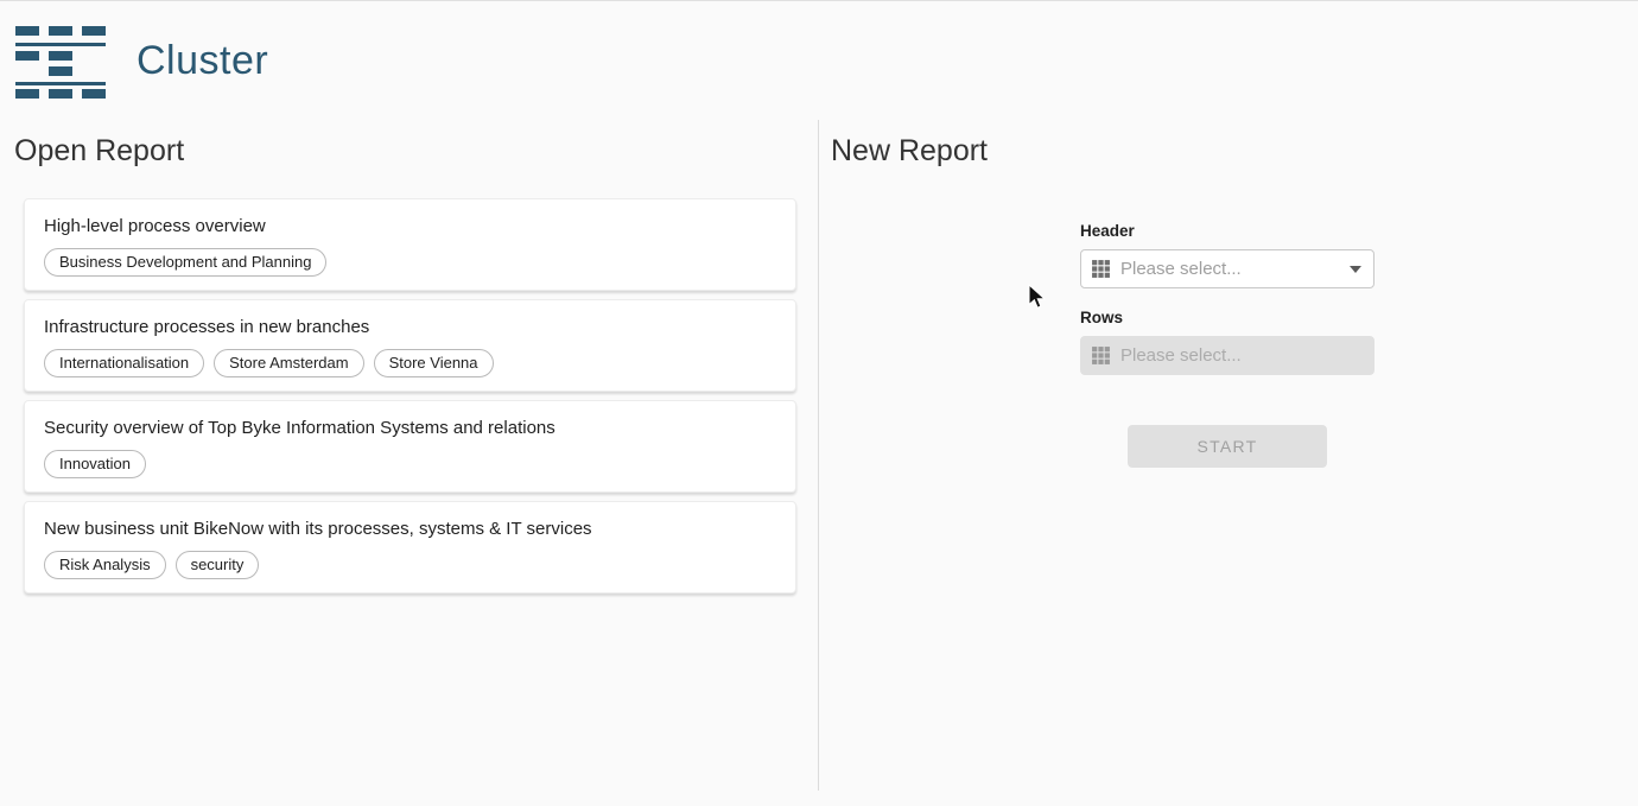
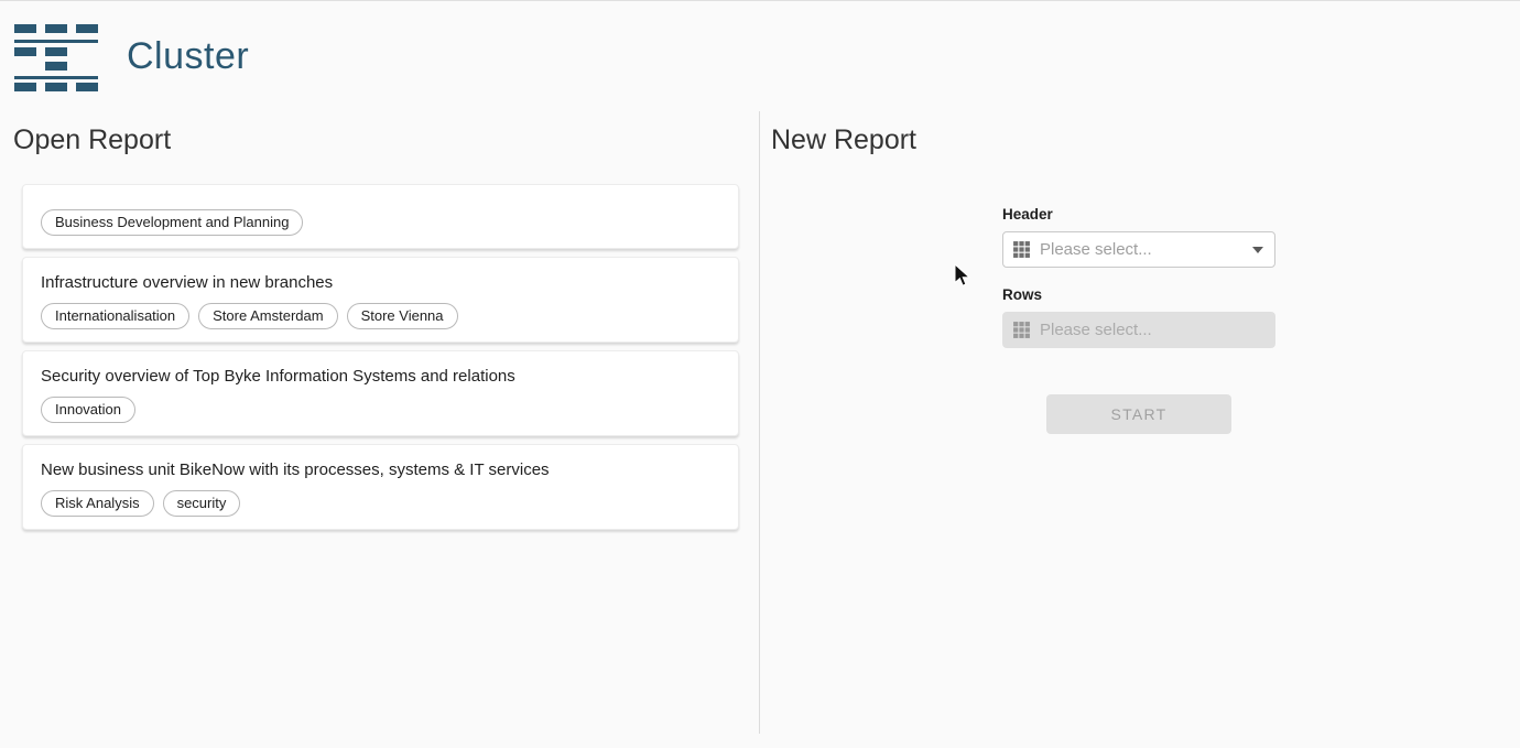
  Cluster
  Open Report
- High-level process overview
  Business Development and Planning
- Infrastructure processes in new branches
+ Infrastructure overview in new branches
  Internationalisation
  Store Amsterdam
  Store Vienna
  Security overview of Top Byke Information Systems and relations
  Innovation
  New business unit BikeNow with its processes, systems & IT services
  Risk Analysis
  security
  New Report
  Header
  Please select...
  Rows
  Please select...
  START
